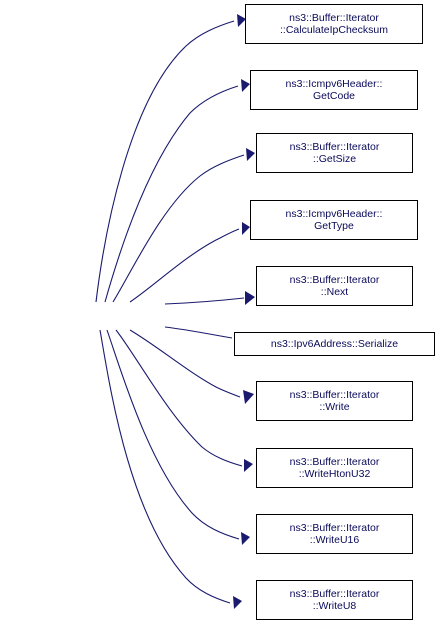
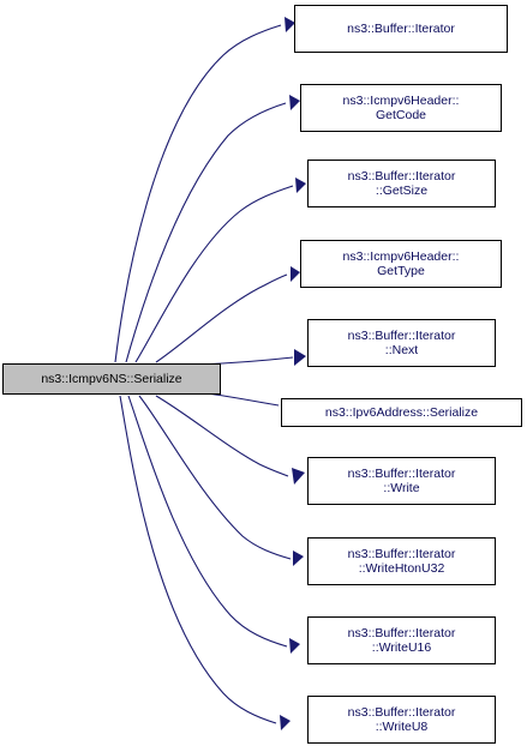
+ ns3::Icmpv6NS::Serialize
  ns3::Buffer::Iterator
- ::CalculateIpChecksum
  ns3::Icmpv6Header::
  GetCode
  ns3::Buffer::Iterator
  ::GetSize
  ns3::Icmpv6Header::
  GetType
  ns3::Buffer::Iterator
  ::Next
  ns3::Ipv6Address::Serialize
  ns3::Buffer::Iterator
  ::Write
  ns3::Buffer::Iterator
  ::WriteHtonU32
  ns3::Buffer::Iterator
  ::WriteU16
  ns3::Buffer::Iterator
  ::WriteU8
